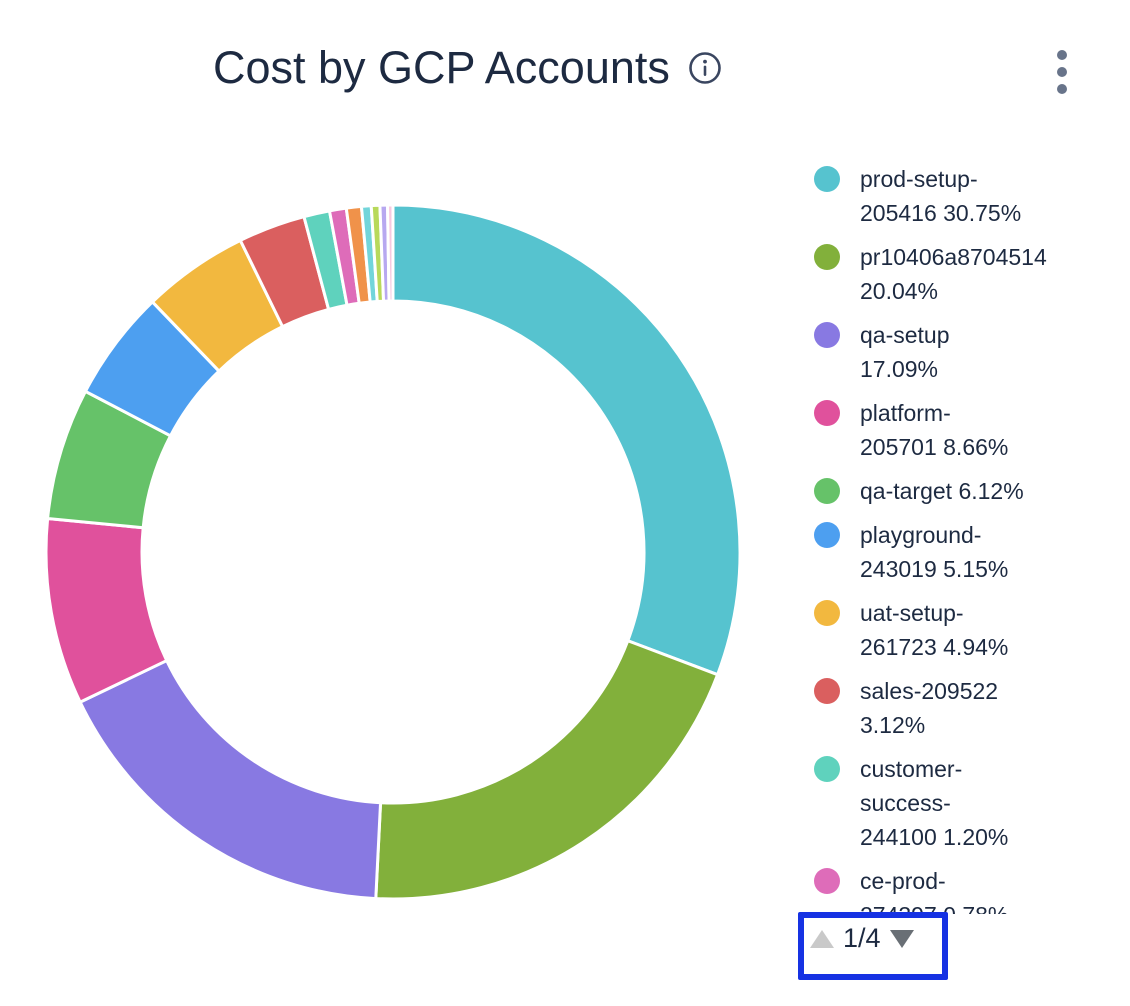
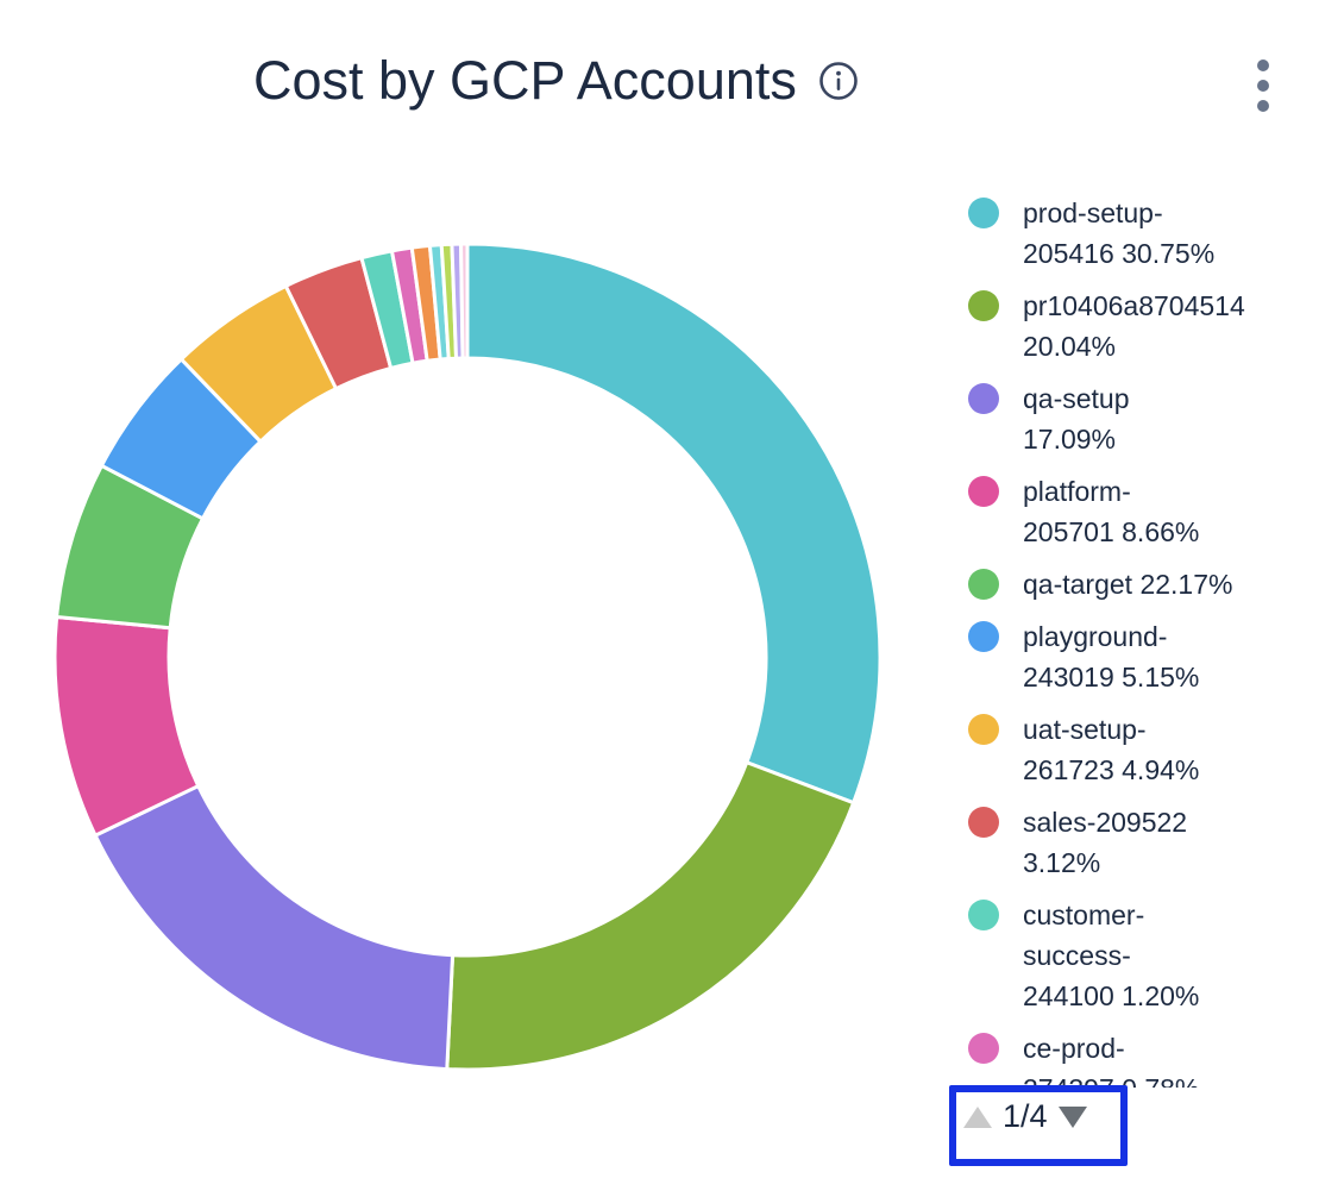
  Cost by GCP Accounts
  prod-setup-
  205416 30.75%
  pr10406a8704514
  20.04%
  qa-setup
  17.09%
  platform-
  205701 8.66%
- qa-target 6.12%
+ qa-target 22.17%
  playground-
  243019 5.15%
  uat-setup-
  261723 4.94%
  sales-209522
  3.12%
  customer-
  success-
  244100 1.20%
  ce-prod-
  1/4
